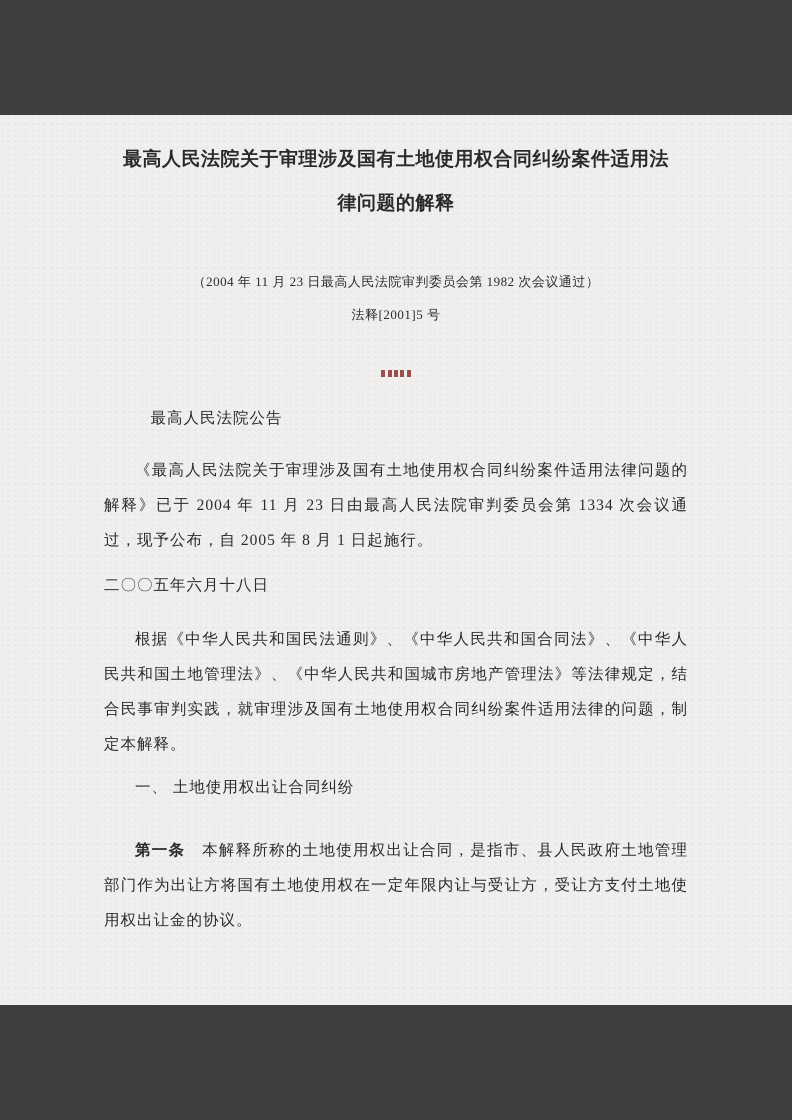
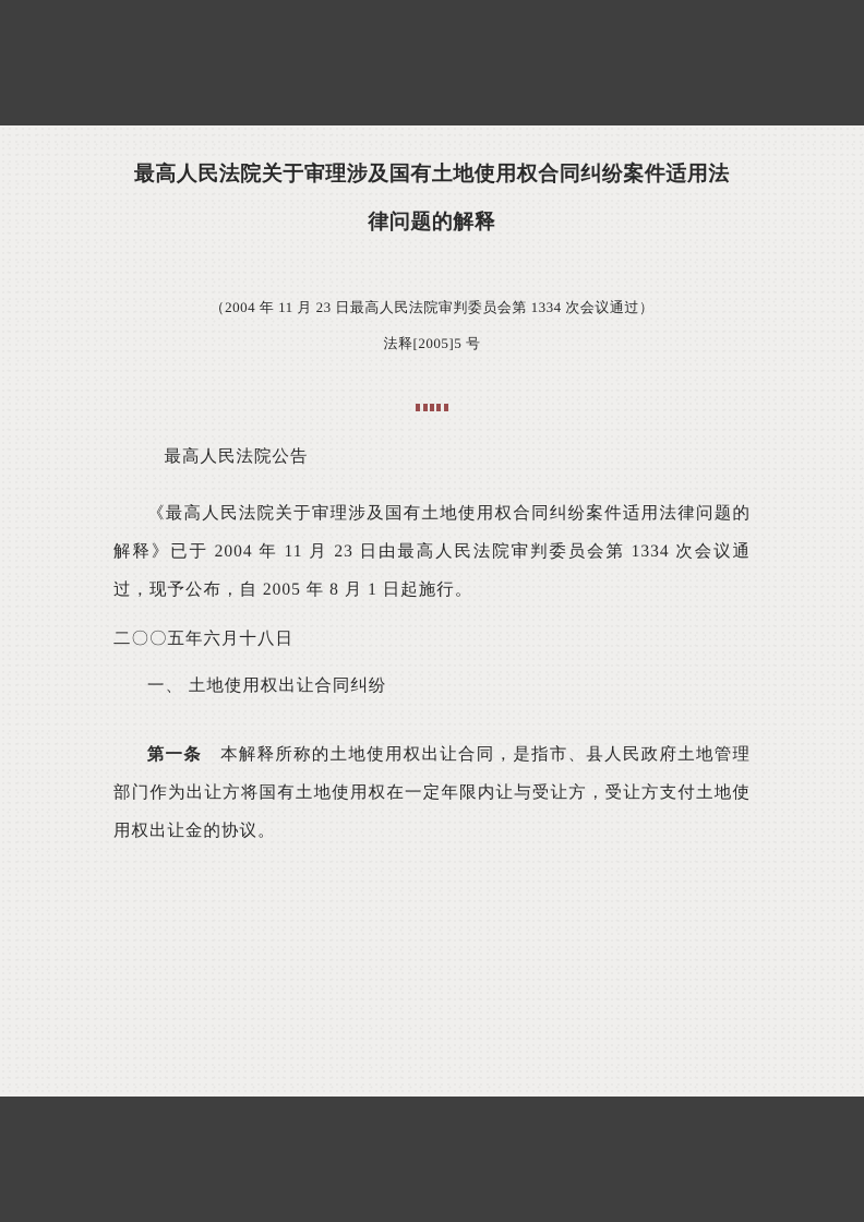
  最高人民法院关于审理涉及国有土地使用权合同纠纷案件适用法
  律问题的解释
- （2004 年 11 月 23 日最高人民法院审判委员会第 1982 次会议通过）
+ （2004 年 11 月 23 日最高人民法院审判委员会第 1334 次会议通过）
- 法释[2001]5 号
+ 法释[2005]5 号
  最高人民法院公告
  《最高人民法院关于审理涉及国有土地使用权合同纠纷案件适用法律问题的解释》已于 2004 年 11 月 23 日由最高人民法院审判委员会第 1334 次会议通过，现予公布，自 2005 年 8 月 1 日起施行。
  二〇〇五年六月十八日
- 根据《中华人民共和国民法通则》、《中华人民共和国合同法》、《中华人民共和国土地管理法》、《中华人民共和国城市房地产管理法》等法律规定，结合民事审判实践，就审理涉及国有土地使用权合同纠纷案件适用法律的问题，制定本解释。
  一、 土地使用权出让合同纠纷
  第一条 本解释所称的土地使用权出让合同，是指市、县人民政府土地管理部门作为出让方将国有土地使用权在一定年限内让与受让方，受让方支付土地使用权出让金的协议。
